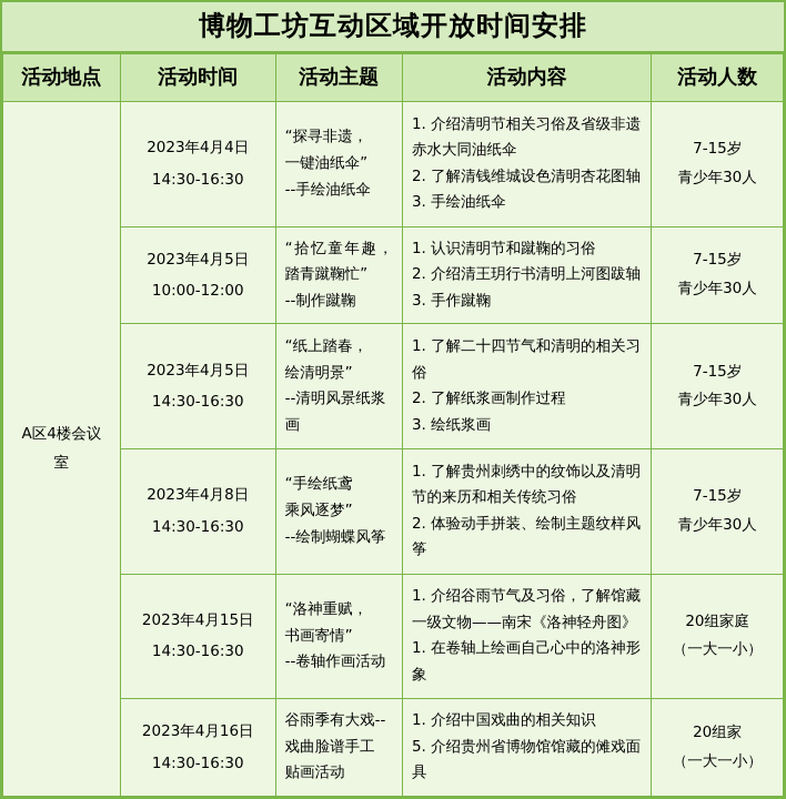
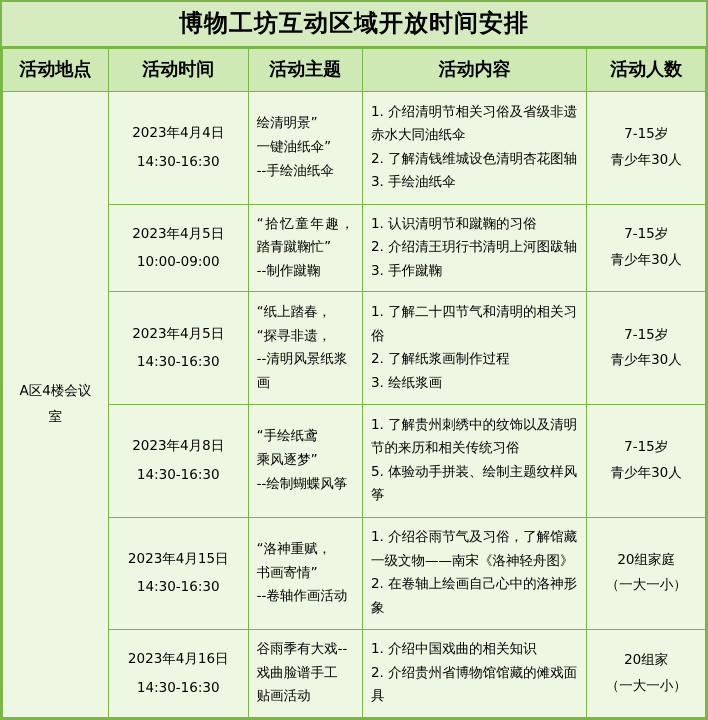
  博物工坊互动区域开放时间安排
  活动地点	活动时间	活动主题	活动内容	活动人数
- A区4楼会议室	2023年4月4日 14:30-16:30	“探寻非遗， 一键油纸伞” --手绘油纸伞	1. 介绍清明节相关习俗及省级非遗赤水大同油纸伞 2. 了解清钱维城设色清明杏花图轴 3. 手绘油纸伞	7-15岁 青少年30人
+ A区4楼会议室	2023年4月4日 14:30-16:30	绘清明景” 一键油纸伞” --手绘油纸伞	1. 介绍清明节相关习俗及省级非遗赤水大同油纸伞 2. 了解清钱维城设色清明杏花图轴 3. 手绘油纸伞	7-15岁 青少年30人
- 2023年4月5日 10:00-12:00	“拾忆童年趣，踏青蹴鞠忙” --制作蹴鞠	1. 认识清明节和蹴鞠的习俗 2. 介绍清王玥行书清明上河图跋轴 3. 手作蹴鞠	7-15岁 青少年30人
+ 2023年4月5日 10:00-09:00	“拾忆童年趣，踏青蹴鞠忙” --制作蹴鞠	1. 认识清明节和蹴鞠的习俗 2. 介绍清王玥行书清明上河图跋轴 3. 手作蹴鞠	7-15岁 青少年30人
- 2023年4月5日 14:30-16:30	“纸上踏春， 绘清明景” --清明风景纸浆画	1. 了解二十四节气和清明的相关习俗 2. 了解纸浆画制作过程 3. 绘纸浆画	7-15岁 青少年30人
+ 2023年4月5日 14:30-16:30	“纸上踏春， “探寻非遗， --清明风景纸浆画	1. 了解二十四节气和清明的相关习俗 2. 了解纸浆画制作过程 3. 绘纸浆画	7-15岁 青少年30人
- 2023年4月8日 14:30-16:30	“手绘纸鸢 乘风逐梦” --绘制蝴蝶风筝	1. 了解贵州刺绣中的纹饰以及清明节的来历和相关传统习俗 2. 体验动手拼装、绘制主题纹样风筝	7-15岁 青少年30人
+ 2023年4月8日 14:30-16:30	“手绘纸鸢 乘风逐梦” --绘制蝴蝶风筝	1. 了解贵州刺绣中的纹饰以及清明节的来历和相关传统习俗 5. 体验动手拼装、绘制主题纹样风筝	7-15岁 青少年30人
- 2023年4月15日 14:30-16:30	“洛神重赋， 书画寄情” --卷轴作画活动	1. 介绍谷雨节气及习俗，了解馆藏一级文物——南宋《洛神轻舟图》 1. 在卷轴上绘画自己心中的洛神形象	20组家庭 （一大一小）
+ 2023年4月15日 14:30-16:30	“洛神重赋， 书画寄情” --卷轴作画活动	1. 介绍谷雨节气及习俗，了解馆藏一级文物——南宋《洛神轻舟图》 2. 在卷轴上绘画自己心中的洛神形象	20组家庭 （一大一小）
- 2023年4月16日 14:30-16:30	谷雨季有大戏-- 戏曲脸谱手工 贴画活动	1. 介绍中国戏曲的相关知识 5. 介绍贵州省博物馆馆藏的傩戏面具	20组家 （一大一小）
+ 2023年4月16日 14:30-16:30	谷雨季有大戏-- 戏曲脸谱手工 贴画活动	1. 介绍中国戏曲的相关知识 2. 介绍贵州省博物馆馆藏的傩戏面具	20组家 （一大一小）
